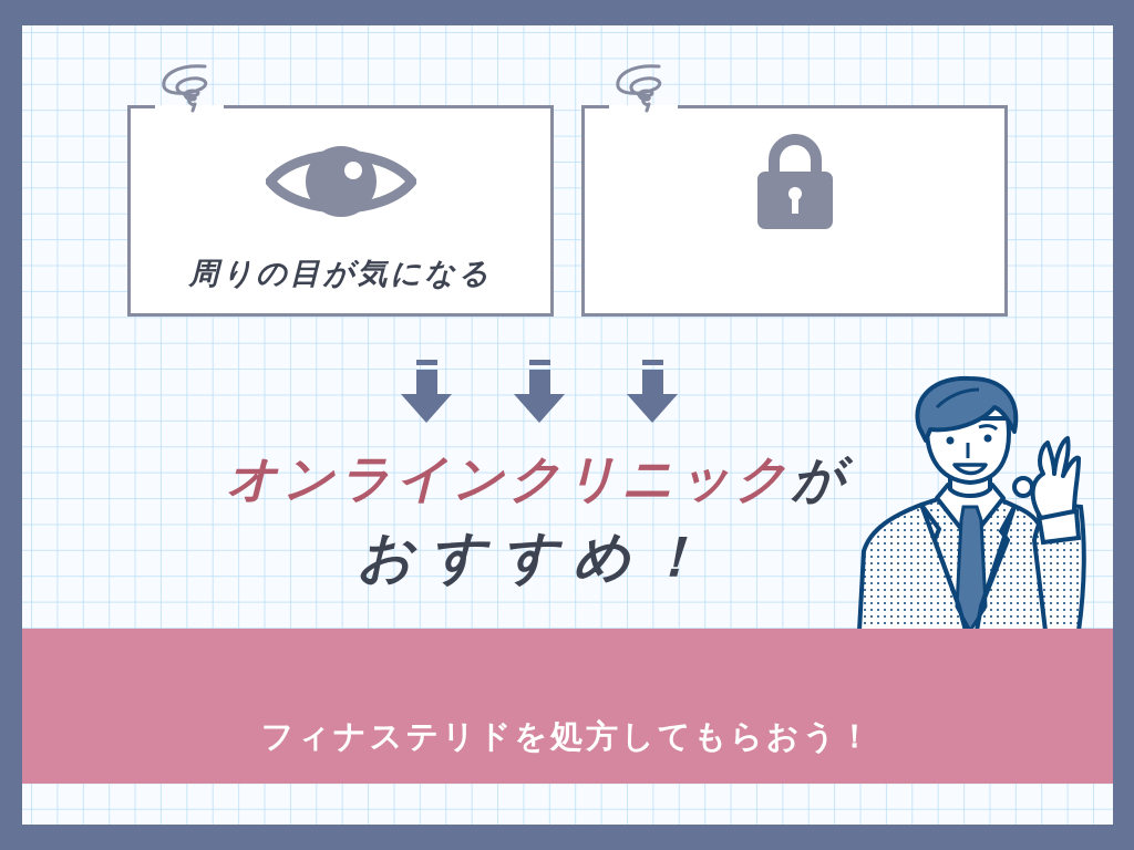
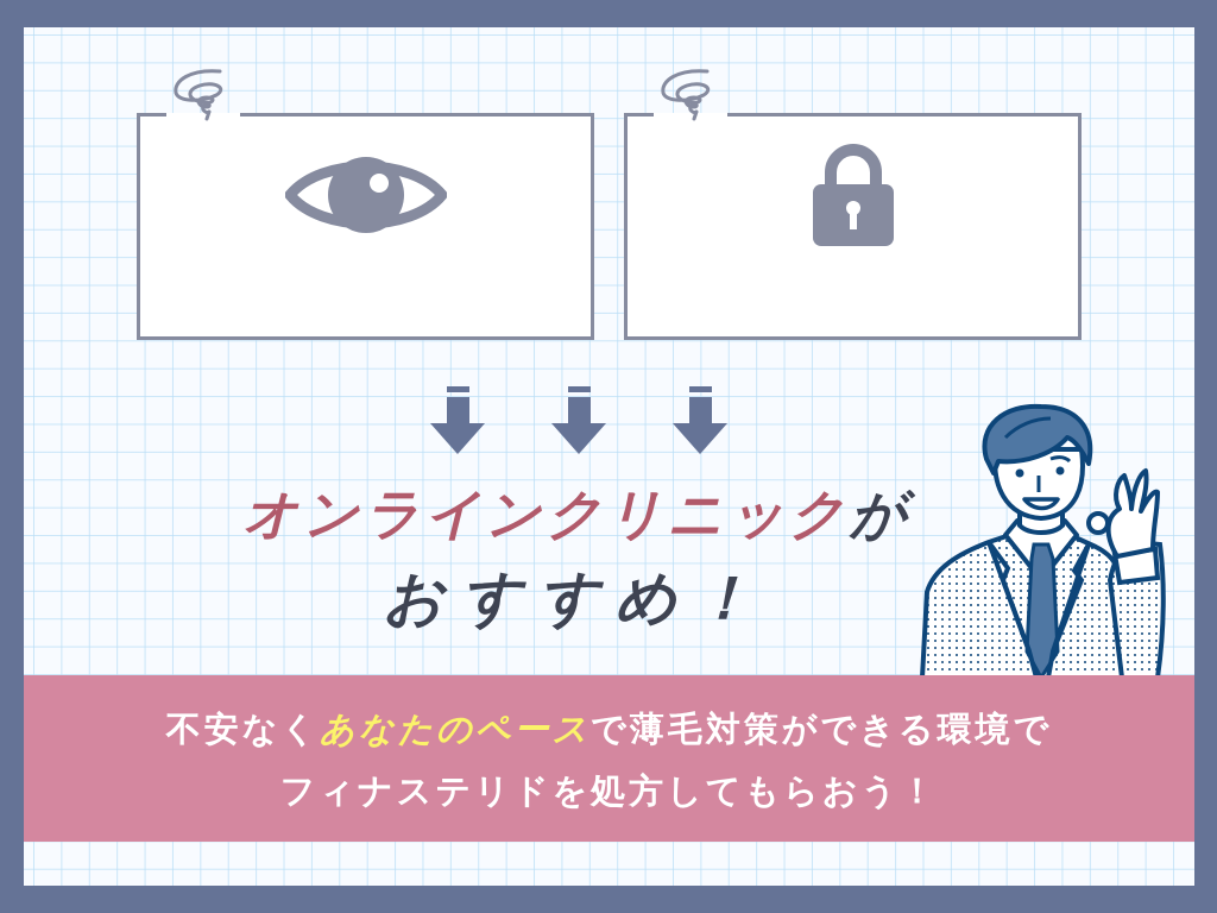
- 周りの目が気になる
  オンラインクリニックが
  おすすめ！
+ 不安なくあなたのペースで薄毛対策ができる環境で
  フィナステリドを処方してもらおう！
